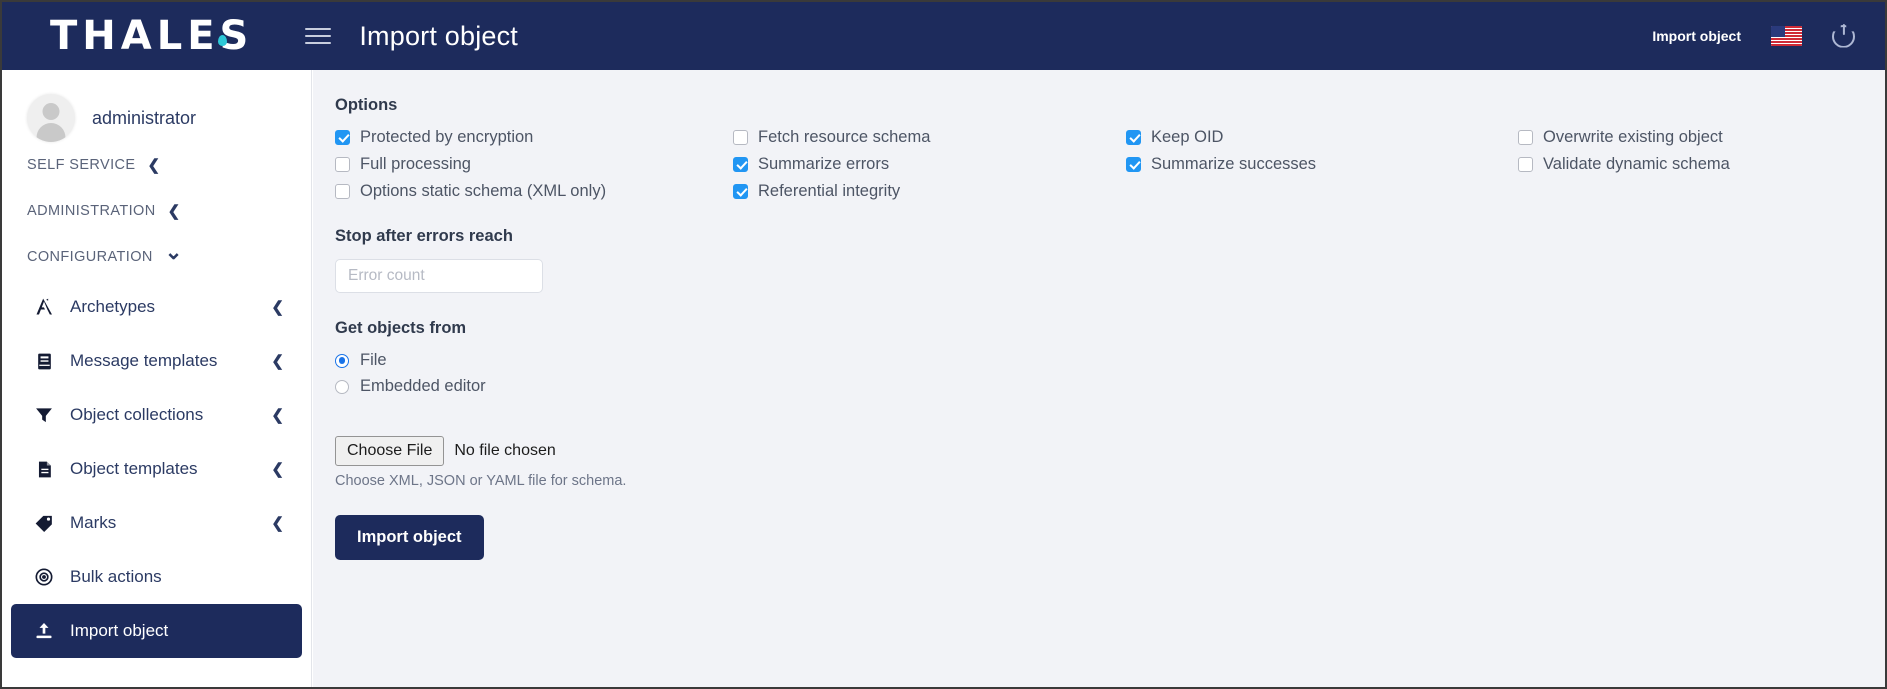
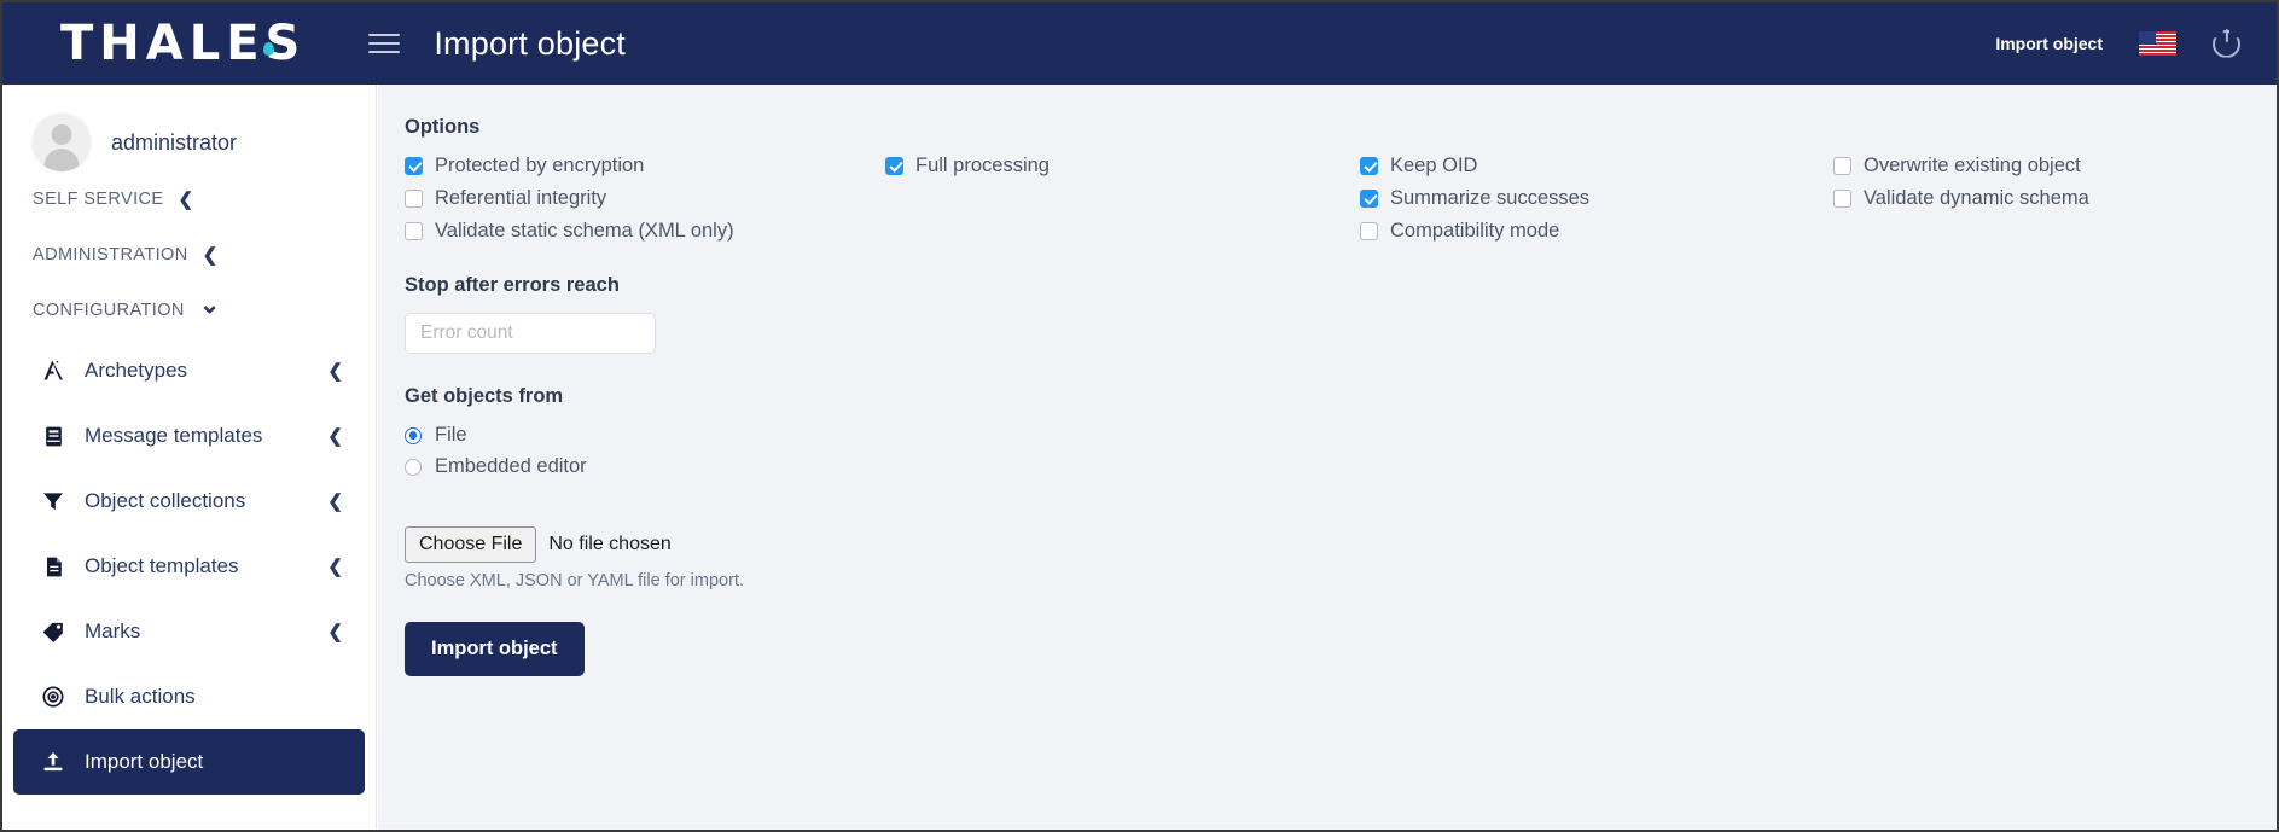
  THALES
  Import object
  Import object
  administrator
  SELF SERVICE
  ADMINISTRATION
  CONFIGURATION
  Archetypes
  Message templates
  Object collections
  Object templates
  Marks
  Bulk actions
  Import object
  Options
  Protected by encryption
- Full processing
+ Referential integrity
- Options static schema (XML only)
+ Validate static schema (XML only)
- Fetch resource schema
- Summarize errors
- Referential integrity
+ Full processing
  Keep OID
  Summarize successes
+ Compatibility mode
  Overwrite existing object
  Validate dynamic schema
  Stop after errors reach
  Error count
  Get objects from
  File
  Embedded editor
  Choose File
  No file chosen
- Choose XML, JSON or YAML file for schema.
+ Choose XML, JSON or YAML file for import.
  Import object
